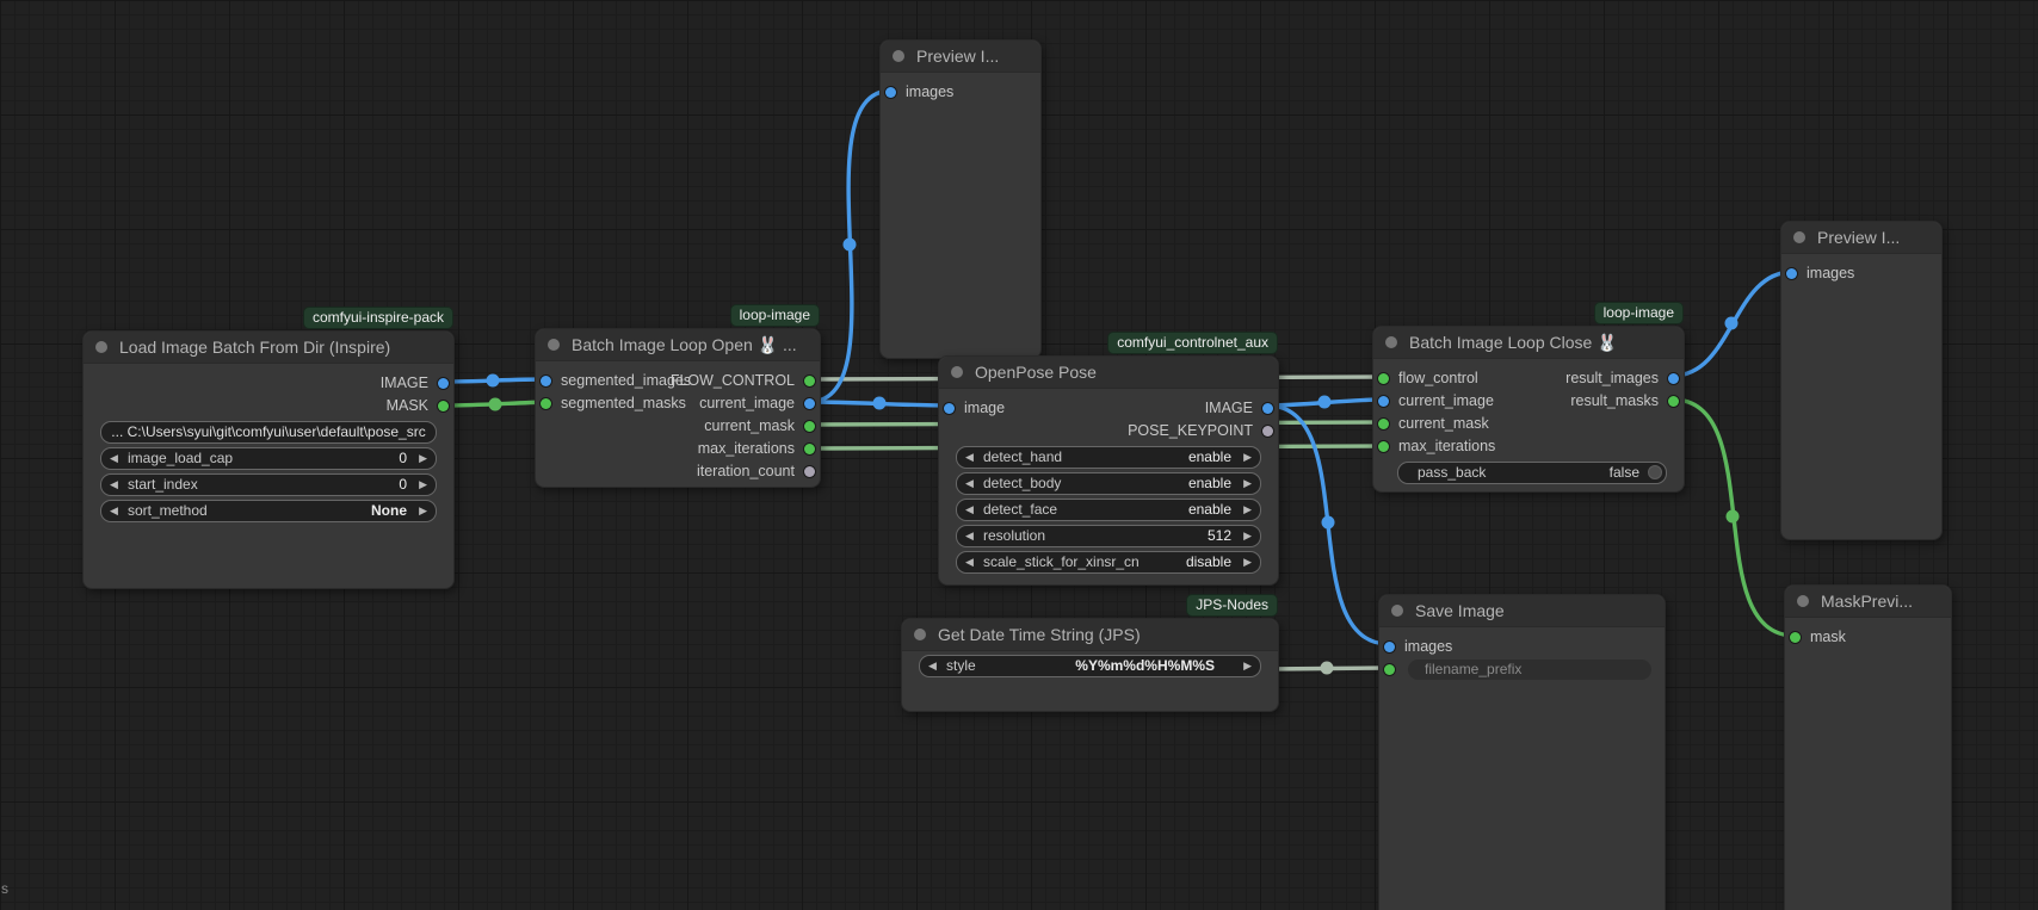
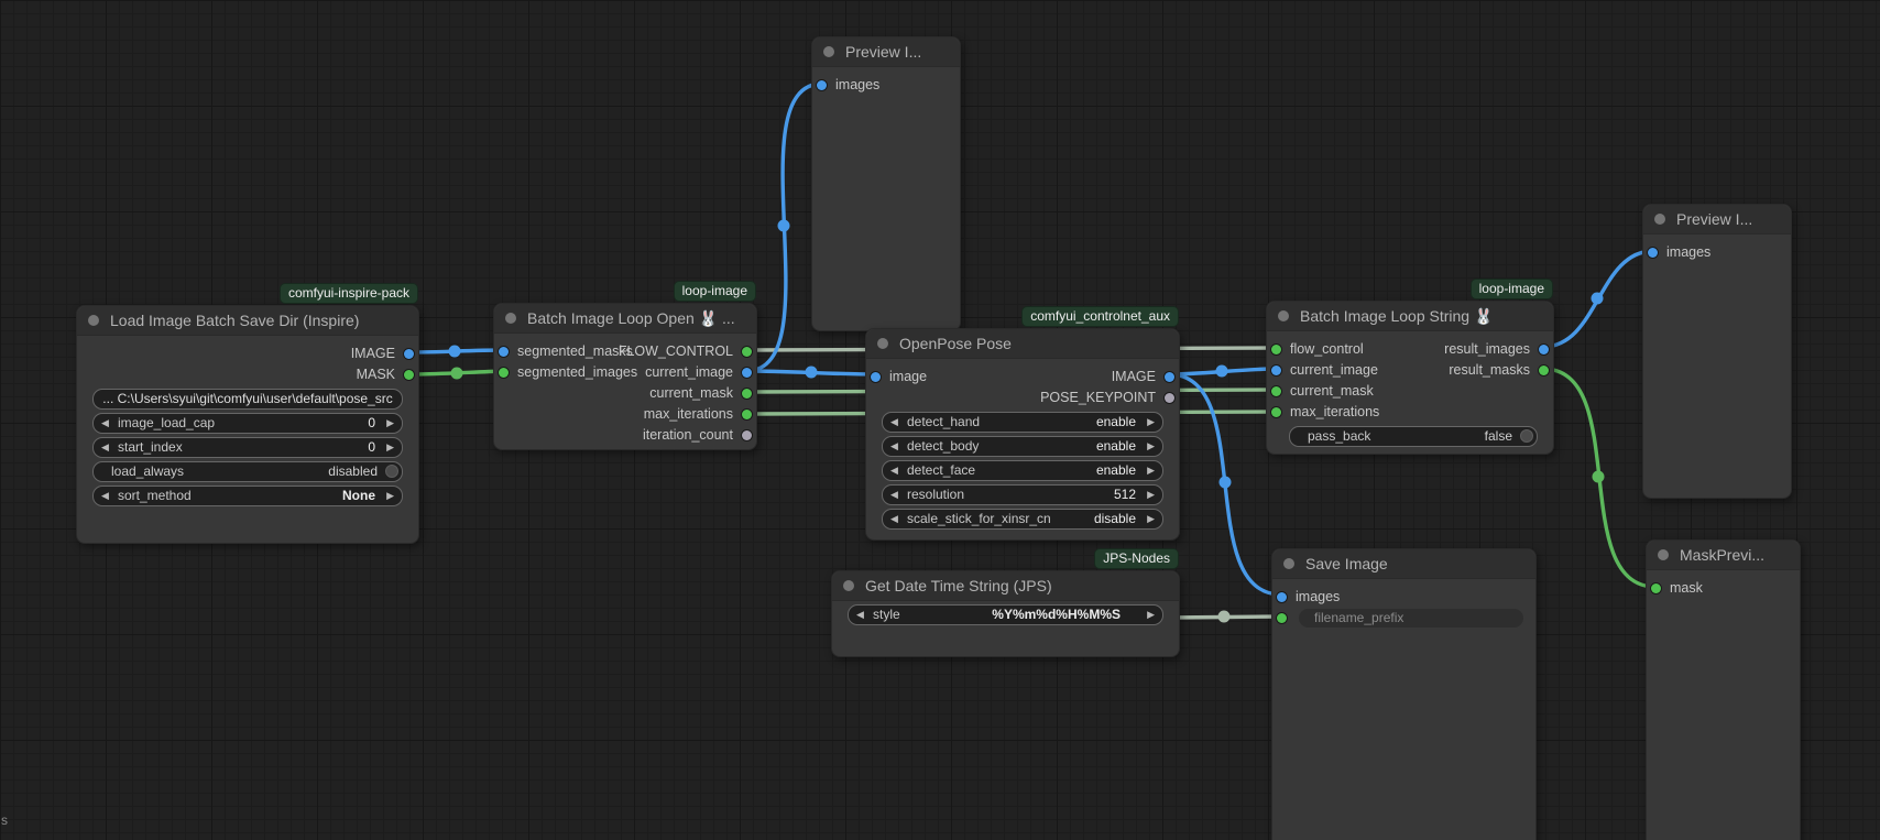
  comfyui-inspire-pack
- Load Image Batch From Dir (Inspire)
+ Load Image Batch Save Dir (Inspire)
  IMAGE
  MASK
  ... C:\Users\syui\git\comfyui\user\default\pose_src
  ◀
  image_load_cap
  0
  ▶
  ◀
  start_index
  0
  ▶
+ load_always
+ disabled
  ◀
  sort_method
  None
  ▶
  loop-image
  Batch Image Loop Open 🐰 ...
- segmented_images
+ segmented_masks
  FLOW_CONTROL
- segmented_masks
+ segmented_images
  current_image
  current_mask
  max_iterations
  iteration_count
  Preview I...
  images
  comfyui_controlnet_aux
  OpenPose Pose
  image
  IMAGE
  POSE_KEYPOINT
  ◀
  detect_hand
  enable
  ▶
  ◀
  detect_body
  enable
  ▶
  ◀
  detect_face
  enable
  ▶
  ◀
  resolution
  512
  ▶
  ◀
  scale_stick_for_xinsr_cn
  disable
  ▶
  loop-image
- Batch Image Loop Close 🐰
+ Batch Image Loop String 🐰
  flow_control
  result_images
  current_image
  result_masks
  current_mask
  max_iterations
  pass_back
  false
  Preview I...
  images
  JPS-Nodes
  Get Date Time String (JPS)
  ◀
  style
  %Y%m%d%H%M%S
  ▶
  Save Image
  images
  filename_prefix
  MaskPrevi...
  mask
  s
